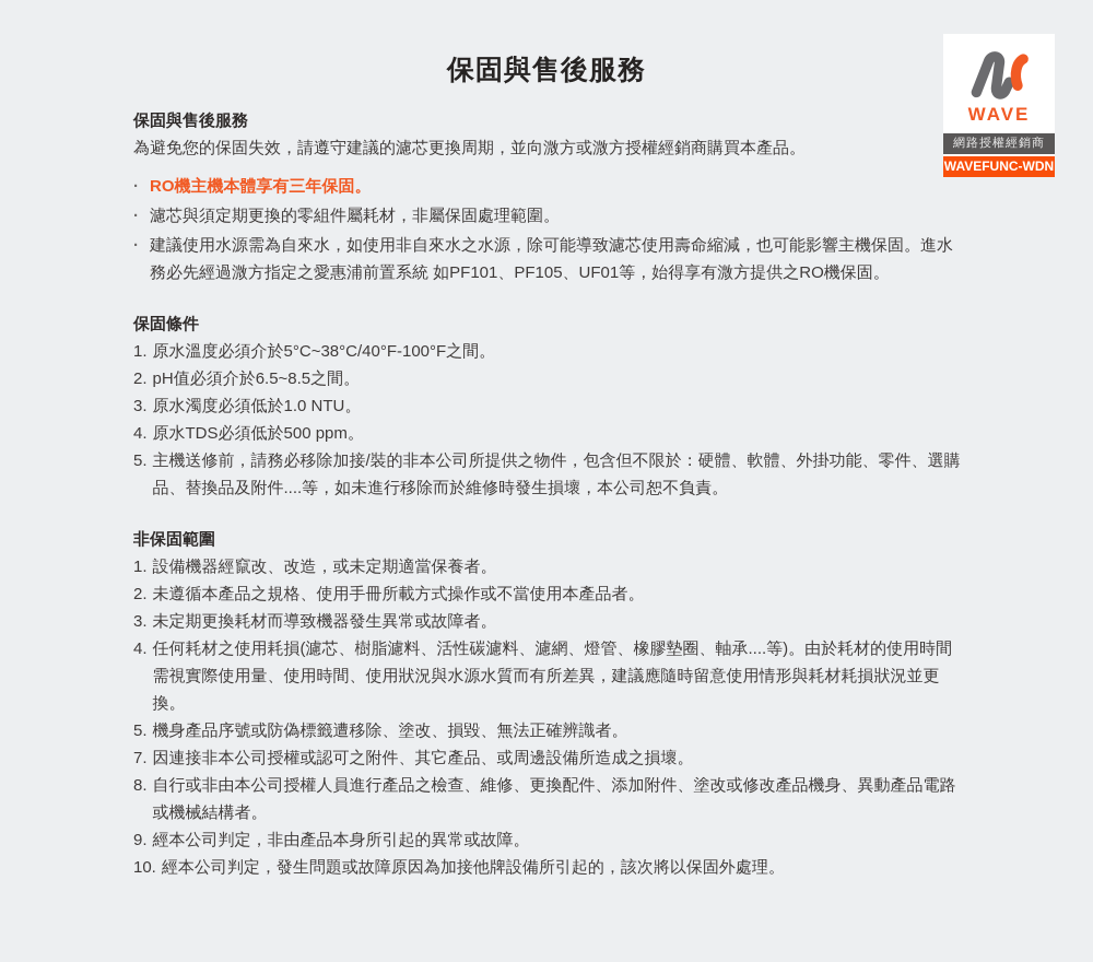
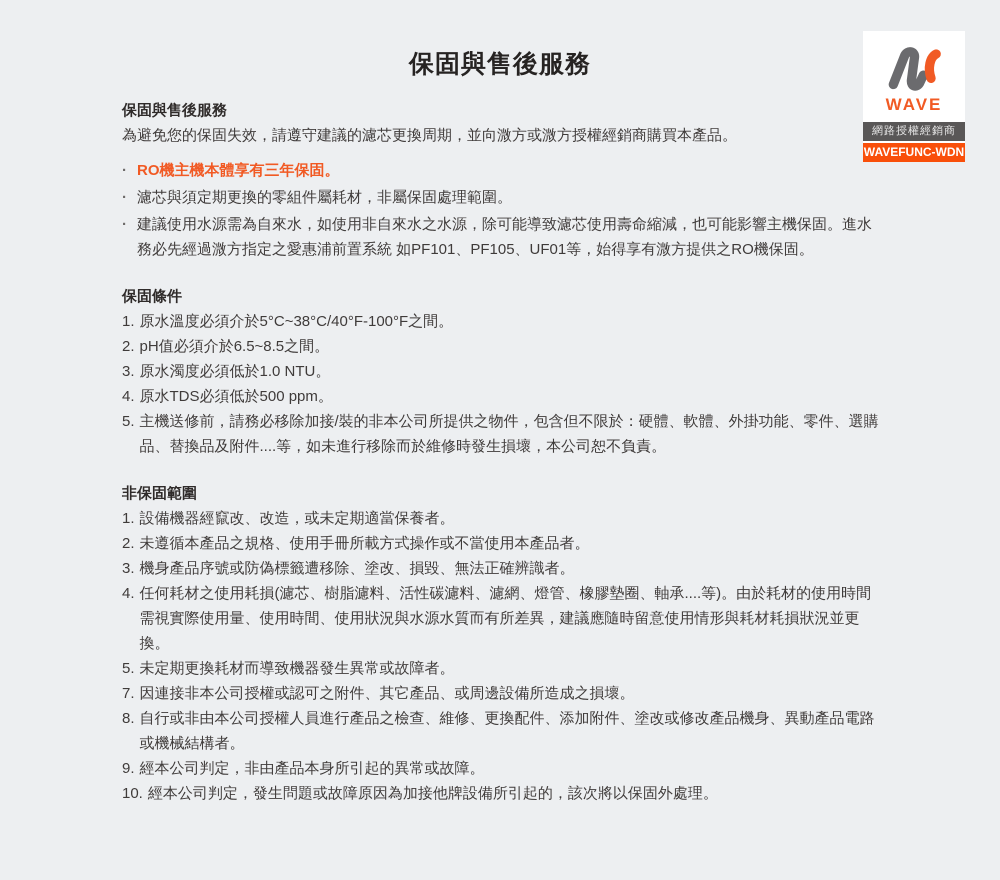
  保固與售後服務
  WAVE
  網路授權經銷商
  WAVEFUNC-WDN
  保固與售後服務
  為避免您的保固失效，請遵守建議的濾芯更換周期，並向溦方或溦方授權經銷商購買本產品。
  RO機主機本體享有三年保固。
  濾芯與須定期更換的零組件屬耗材，非屬保固處理範圍。
  建議使用水源需為自來水，如使用非自來水之水源，除可能導致濾芯使用壽命縮減，也可能影響主機保固。進水務必先經過溦方指定之愛惠浦前置系統 如PF101、PF105、UF01等，始得享有溦方提供之RO機保固。
  保固條件
  1.
  原水溫度必須介於5°C~38°C/40°F-100°F之間。
  2.
  pH值必須介於6.5~8.5之間。
  3.
  原水濁度必須低於1.0 NTU。
  4.
  原水TDS必須低於500 ppm。
  5.
  主機送修前，請務必移除加接/裝的非本公司所提供之物件，包含但不限於：硬體、軟體、外掛功能、零件、選購品、替換品及附件....等，如未進行移除而於維修時發生損壞，本公司恕不負責。
  非保固範圍
  1.
  設備機器經竄改、改造，或未定期適當保養者。
  2.
  未遵循本產品之規格、使用手冊所載方式操作或不當使用本產品者。
  3.
- 未定期更換耗材而導致機器發生異常或故障者。
+ 機身產品序號或防偽標籤遭移除、塗改、損毀、無法正確辨識者。
  4.
  任何耗材之使用耗損(濾芯、樹脂濾料、活性碳濾料、濾網、燈管、橡膠墊圈、軸承....等)。由於耗材的使用時間需視實際使用量、使用時間、使用狀況與水源水質而有所差異，建議應隨時留意使用情形與耗材耗損狀況並更換。
  5.
- 機身產品序號或防偽標籤遭移除、塗改、損毀、無法正確辨識者。
+ 未定期更換耗材而導致機器發生異常或故障者。
  7.
  因連接非本公司授權或認可之附件、其它產品、或周邊設備所造成之損壞。
  8.
  自行或非由本公司授權人員進行產品之檢查、維修、更換配件、添加附件、塗改或修改產品機身、異動產品電路或機械結構者。
  9.
  經本公司判定，非由產品本身所引起的異常或故障。
  10.
  經本公司判定，發生問題或故障原因為加接他牌設備所引起的，該次將以保固外處理。
